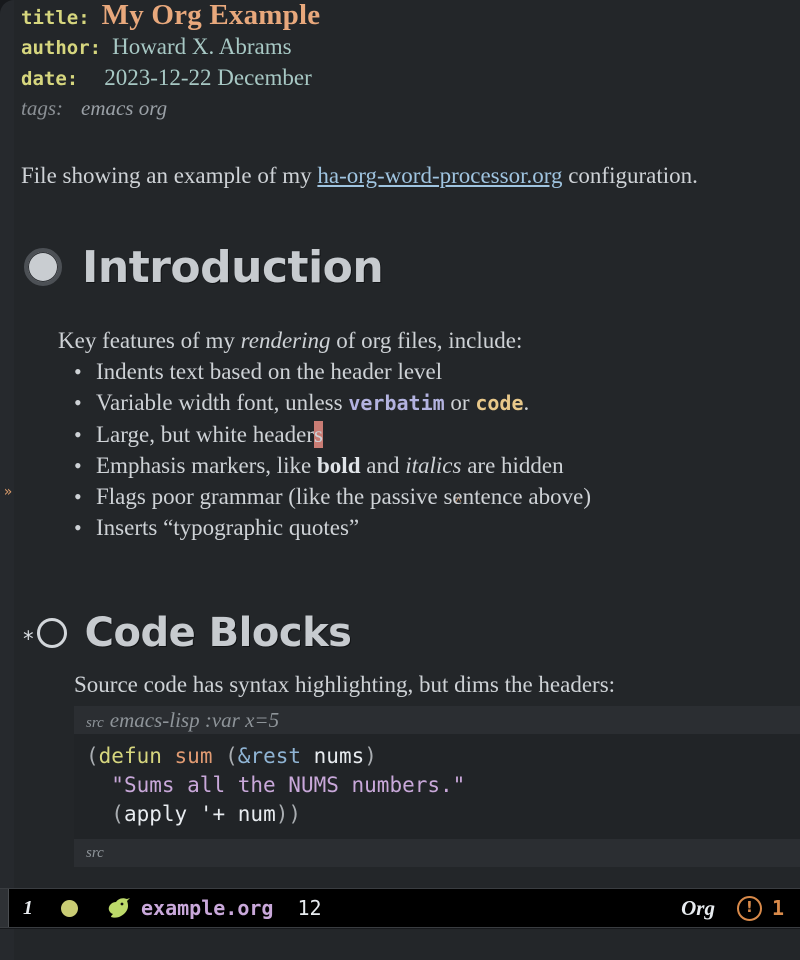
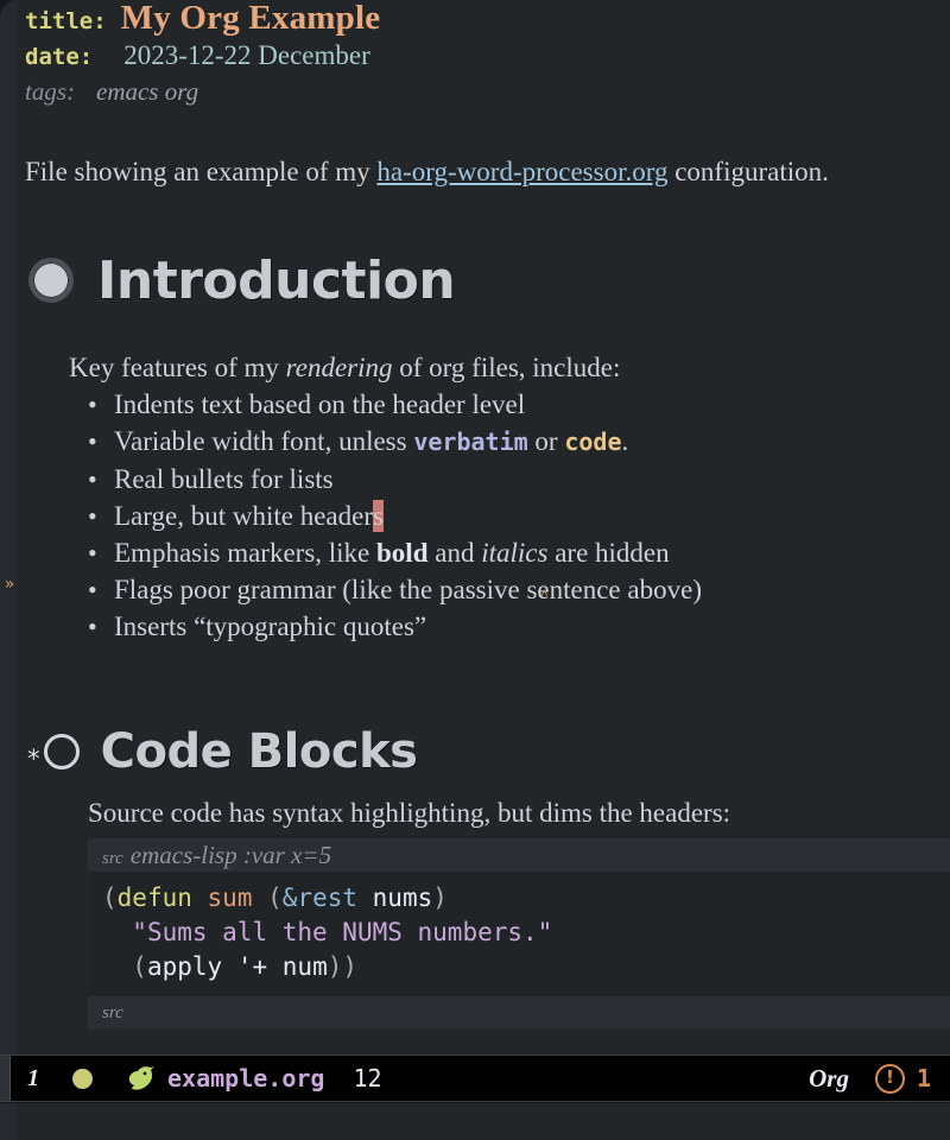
  »
  title: My Org Example
- author: Howard X. Abrams
  date: 2023-12-22 December
  tags: emacs org
  File showing an example of my ha-org-word-processor.org configuration.
  Introduction
  Key features of my rendering of org files, include:
  Indents text based on the header level
  Variable width font, unless verbatim or code.
+ Real bullets for lists
  Large, but white headers
  Emphasis markers, like bold and italics are hidden
  Flags poor grammar (like the passive sentence above)
  Inserts “typographic quotes”
  *
  Code Blocks
  Source code has syntax highlighting, but dims the headers:
  src emacs-lisp :var x=5
  (defun sum (&rest nums)
  "Sums all the NUMS numbers."
  (apply '+ num))
  src
  1
  example.org
  12
  Org
  !
  1
